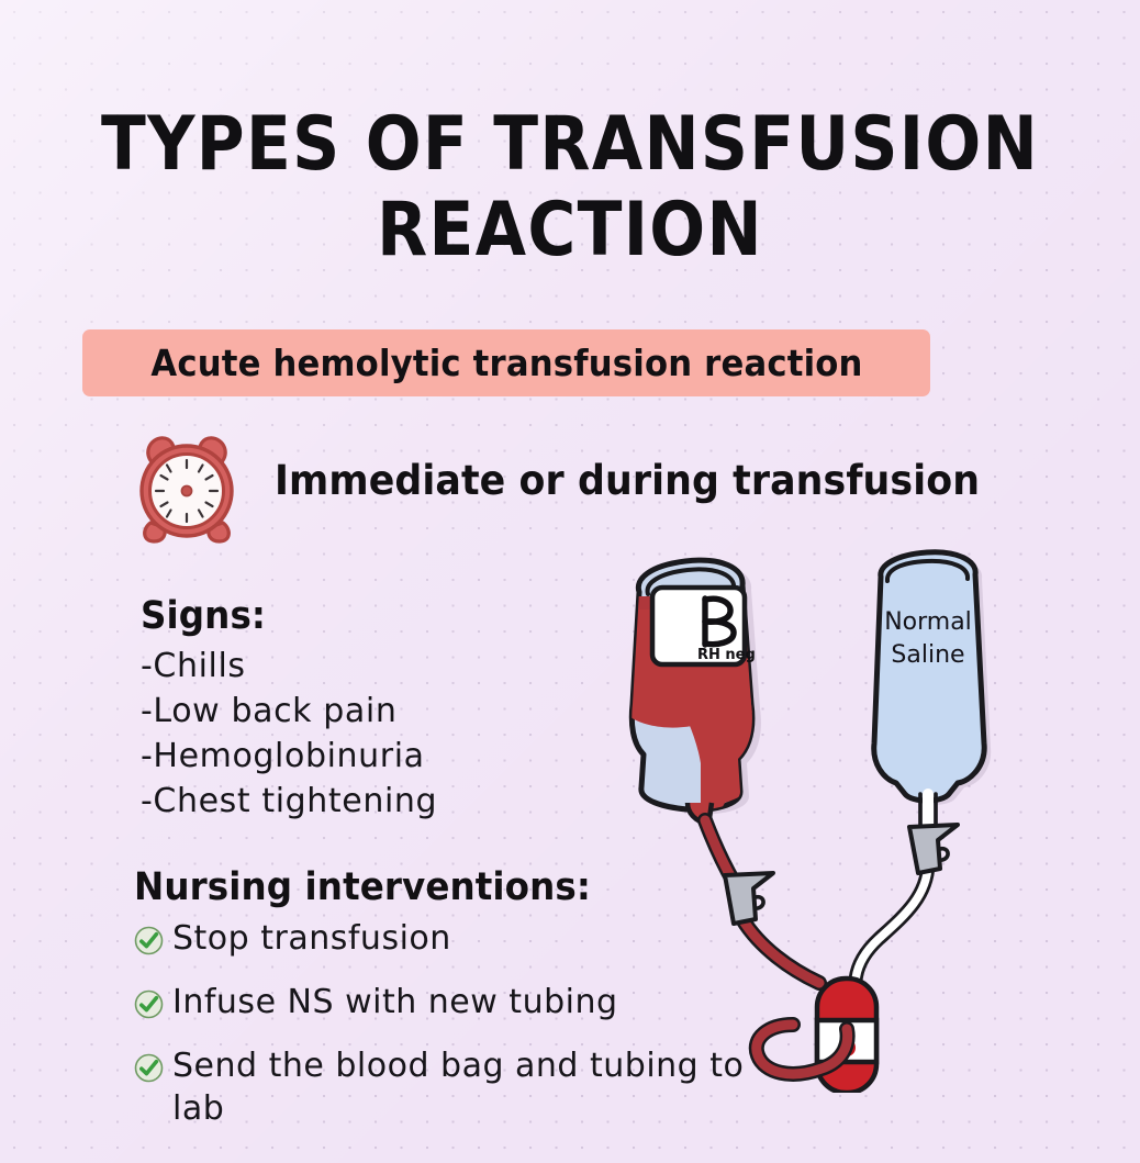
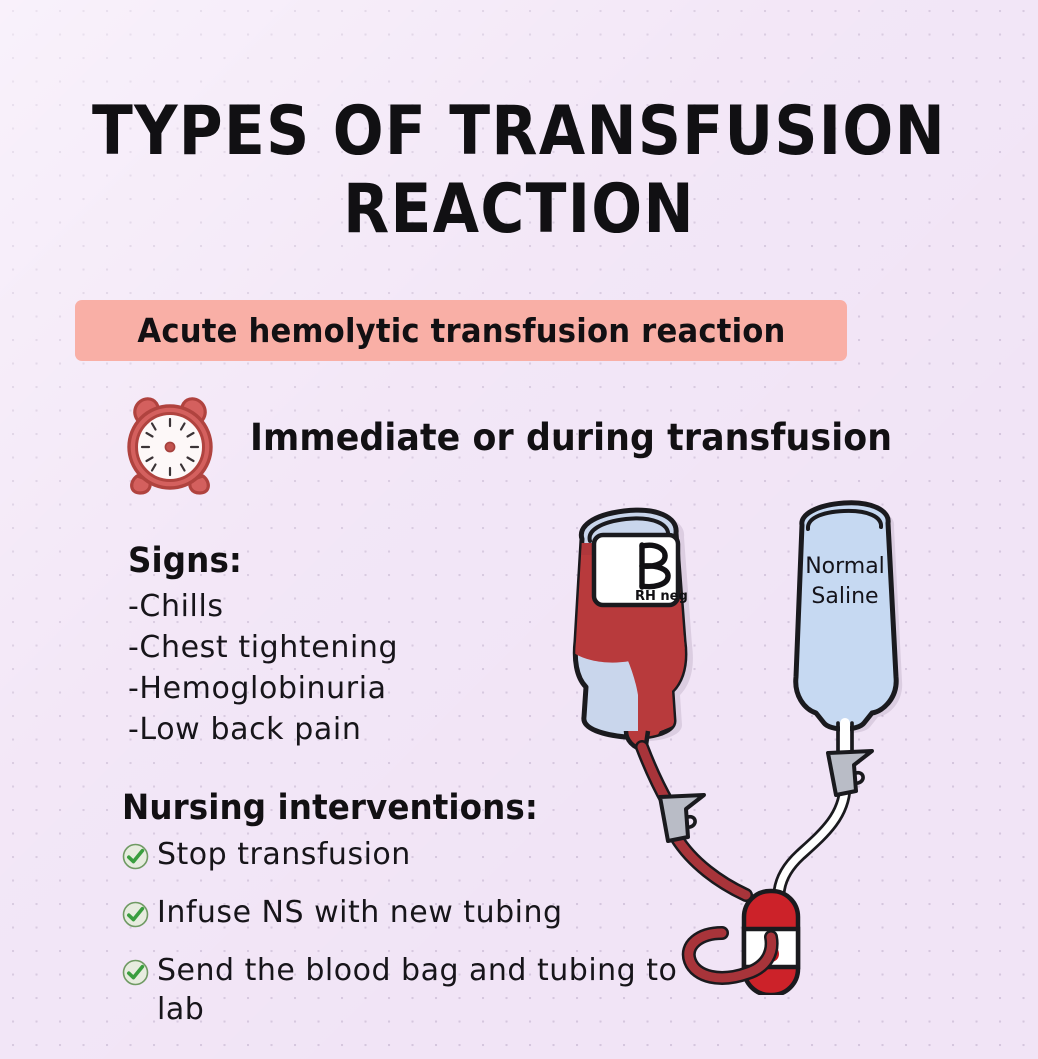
  TYPES OF TRANSFUSION
  REACTION
  Acute hemolytic transfusion reaction
  Immediate or during transfusion
  Signs:
  -Chills
- -Low back pain
+ -Chest tightening
  -Hemoglobinuria
- -Chest tightening
+ -Low back pain
  Nursing interventions:
  Stop transfusion
  Infuse NS with new tubing
  Send the blood bag and tubing to lab
  RH neg
  Normal
  Saline
